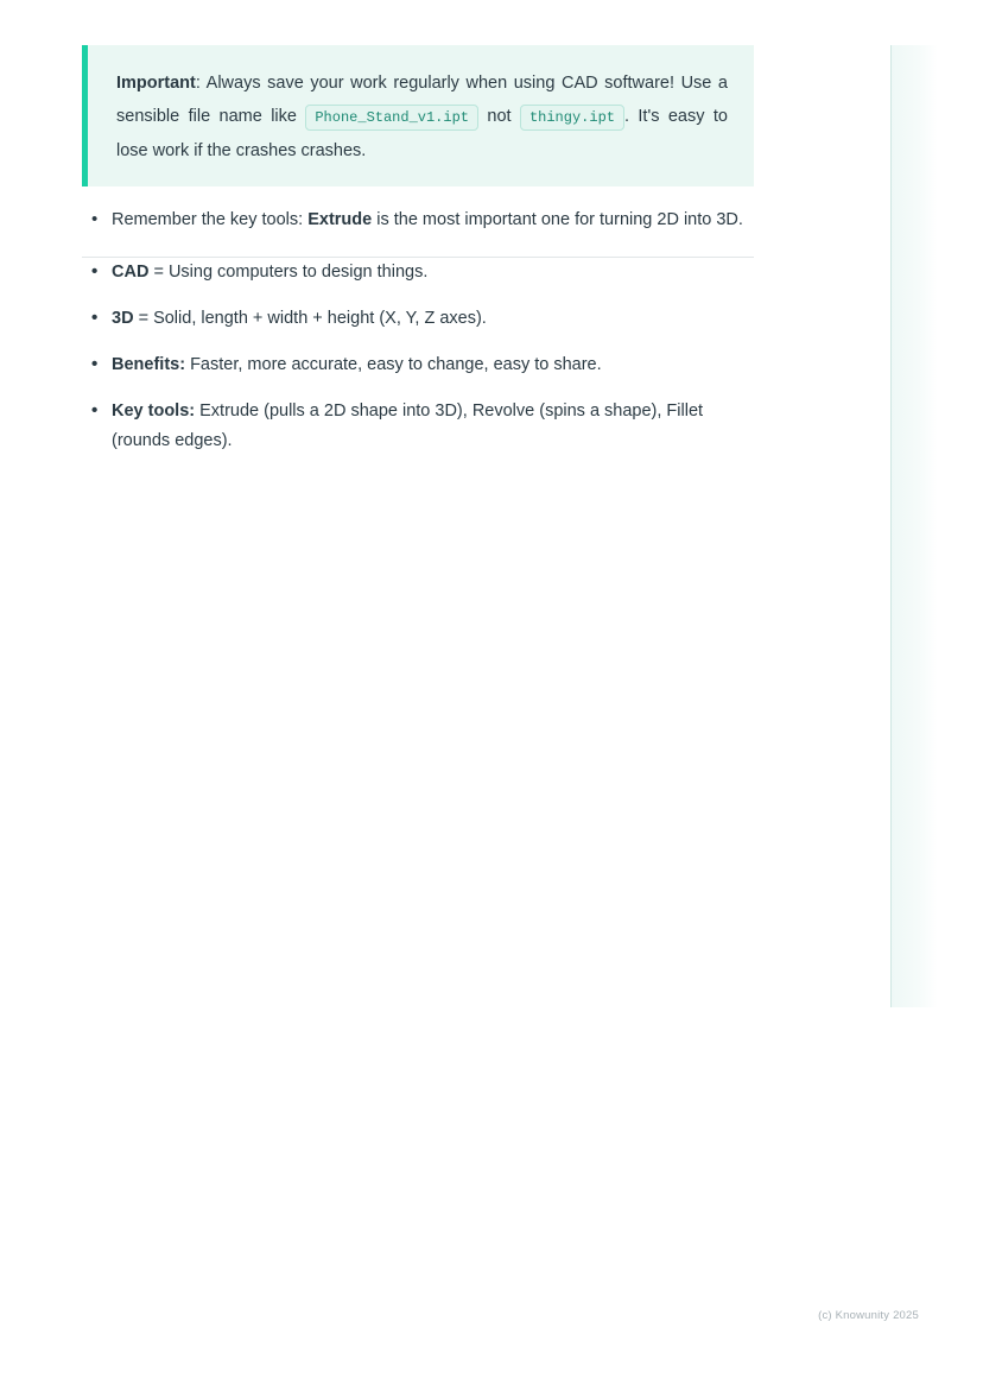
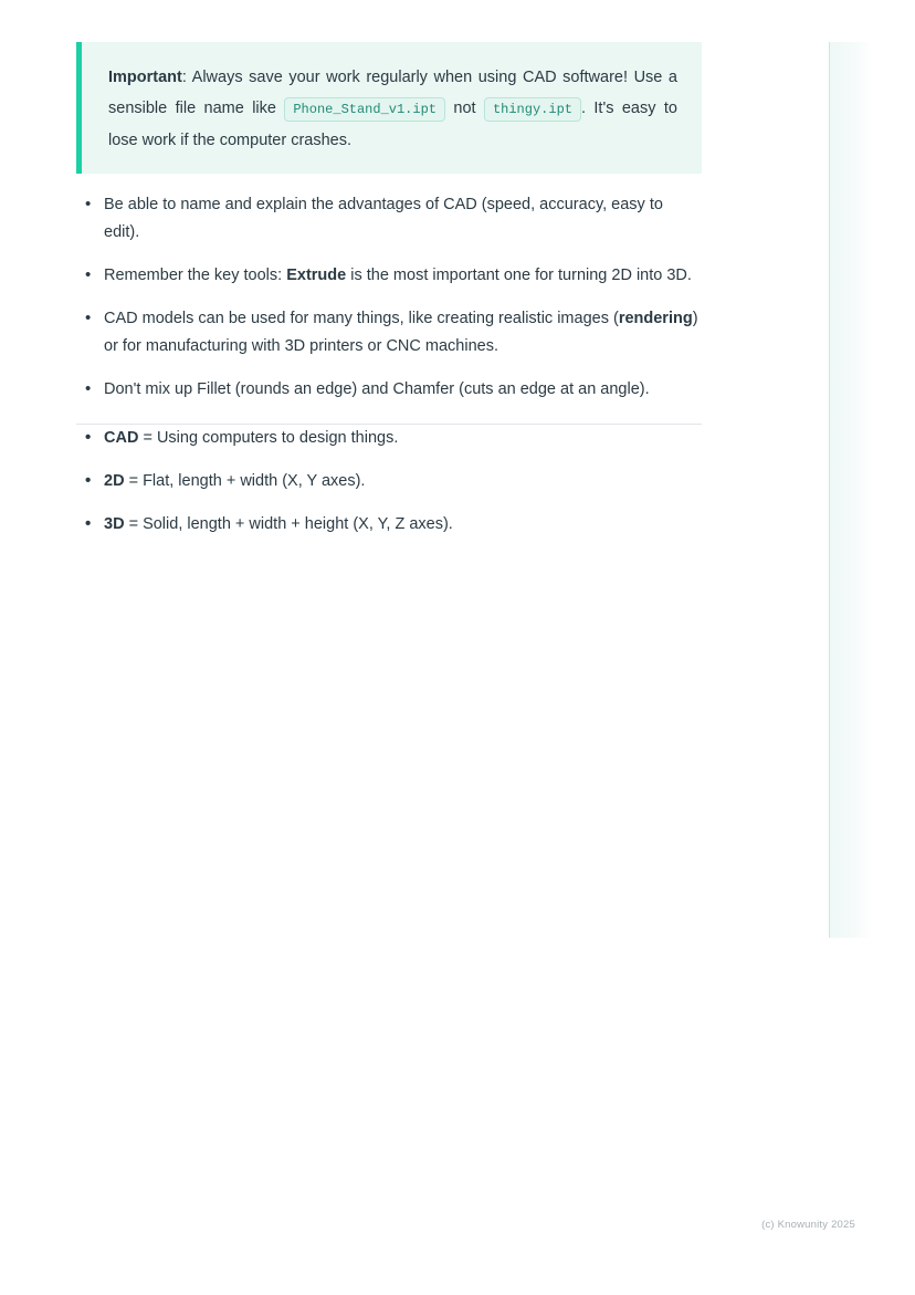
- Important: Always save your work regularly when using CAD software! Use a sensible file name like Phone_Stand_v1.ipt not thingy.ipt . It's easy to lose work if the crashes crashes.
+ Important: Always save your work regularly when using CAD software! Use a sensible file name like Phone_Stand_v1.ipt not thingy.ipt . It's easy to lose work if the computer crashes.
+ Be able to name and explain the advantages of CAD (speed, accuracy, easy to edit).
  Remember the key tools: Extrude is the most important one for turning 2D into 3D.
+ CAD models can be used for many things, like creating realistic images (rendering) or for manufacturing with 3D printers or CNC machines.
+ Don't mix up Fillet (rounds an edge) and Chamfer (cuts an edge at an angle).
  CAD = Using computers to design things.
+ 2D = Flat, length + width (X, Y axes).
  3D = Solid, length + width + height (X, Y, Z axes).
- Benefits: Faster, more accurate, easy to change, easy to share.
- Key tools: Extrude (pulls a 2D shape into 3D), Revolve (spins a shape), Fillet (rounds edges).
  (c) Knowunity 2025
